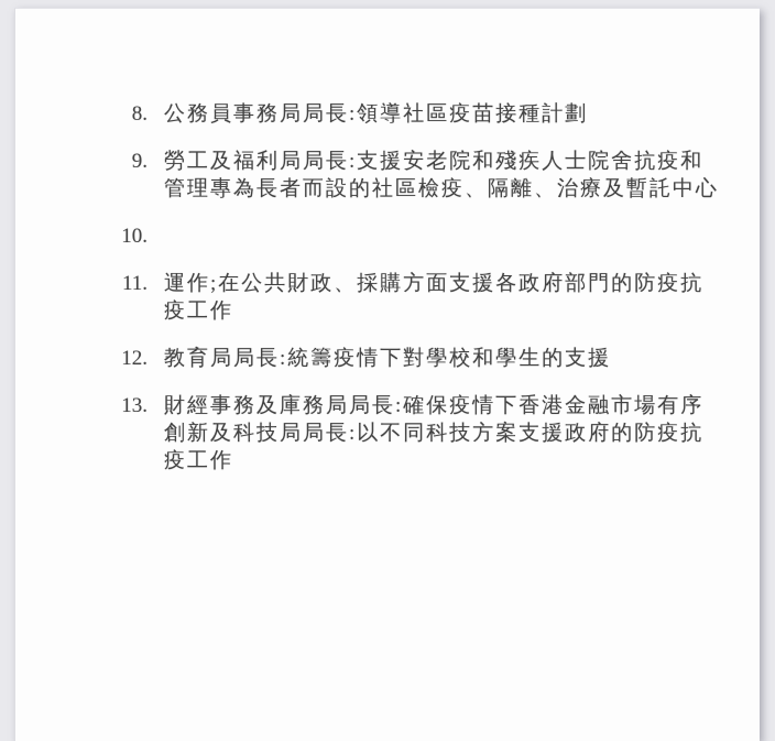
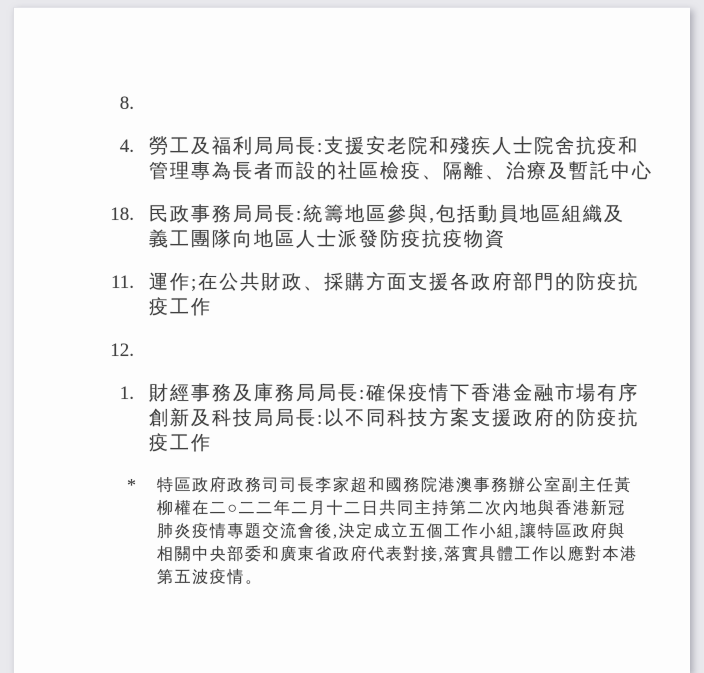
  8.
- 公務員事務局局長:領導社區疫苗接種計劃
- 9.
+ 4.
  勞工及福利局局長:支援安老院和殘疾人士院舍抗疫和
  管理專為長者而設的社區檢疫、隔離、治療及暫託中心
- 10.
+ 18.
+ 民政事務局局長:統籌地區參與,包括動員地區組織及
+ 義工團隊向地區人士派發防疫抗疫物資
  11.
  運作;在公共財政、採購方面支援各政府部門的防疫抗
  疫工作
  12.
- 教育局局長:統籌疫情下對學校和學生的支援
- 13.
+ 1.
  財經事務及庫務局局長:確保疫情下香港金融市場有序
  創新及科技局局長:以不同科技方案支援政府的防疫抗
  疫工作
+ *
+ 特區政府政務司司長李家超和國務院港澳事務辦公室副主任黃
+ 柳權在二○二二年二月十二日共同主持第二次內地與香港新冠
+ 肺炎疫情專題交流會後,決定成立五個工作小組,讓特區政府與
+ 相關中央部委和廣東省政府代表對接,落實具體工作以應對本港
+ 第五波疫情。
